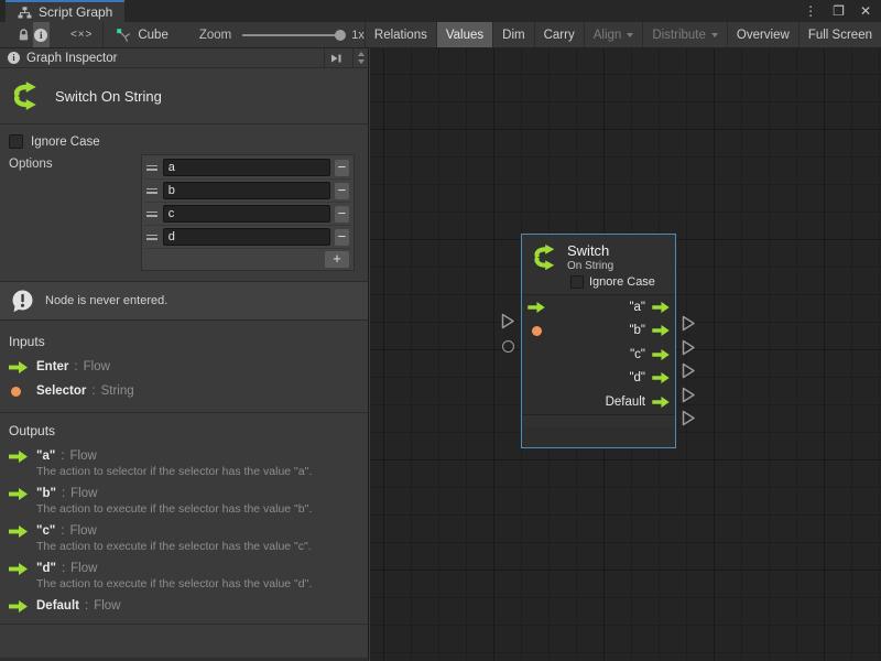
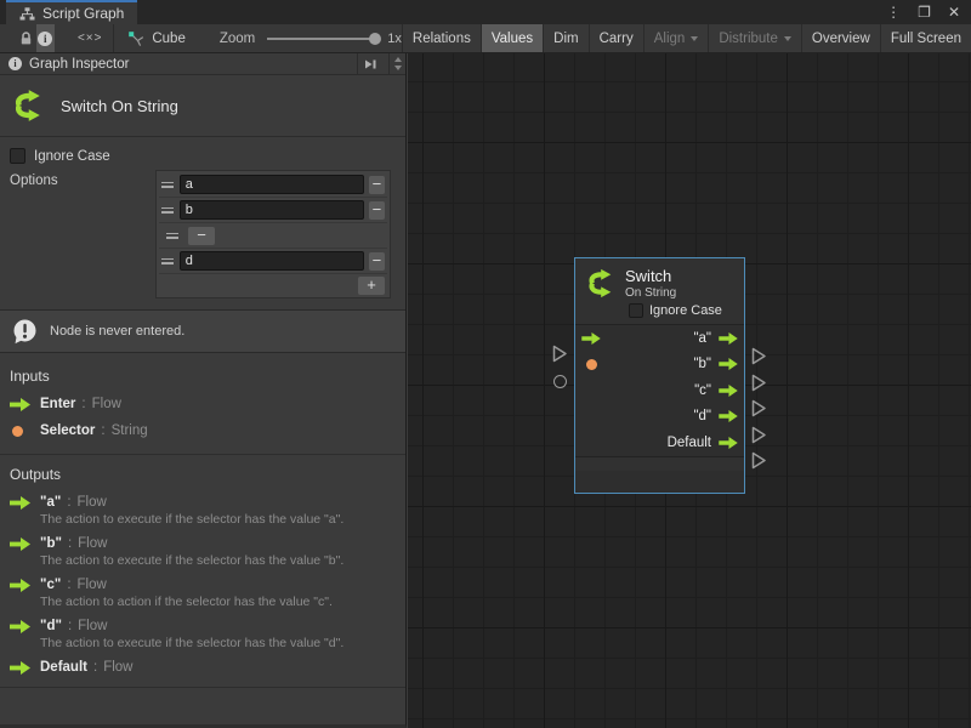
  Script Graph
  ⋮
  ❐
  ✕
  i
  <×>
  Cube
  Zoom
  1x
  Relations
  Values
  Dim
  Carry
  Align
  Distribute
  Overview
  Full Screen
  i
  Graph Inspector
  Switch On String
  Ignore Case
  Options
  a
  −
  b
  −
- c
  −
  d
  −
  +
  Node is never entered.
  Inputs
  Enter
  :
  Flow
  Selector
  :
  String
  Outputs
  "a"
  :
  Flow
- The action to selector if the selector has the value "a".
+ The action to execute if the selector has the value "a".
  "b"
  :
  Flow
  The action to execute if the selector has the value "b".
  "c"
  :
  Flow
- The action to execute if the selector has the value "c".
+ The action to action if the selector has the value "c".
  "d"
  :
  Flow
  The action to execute if the selector has the value "d".
  Default
  :
  Flow
  Switch
  On String
  Ignore Case
  "a"
  "b"
  "c"
  "d"
  Default
